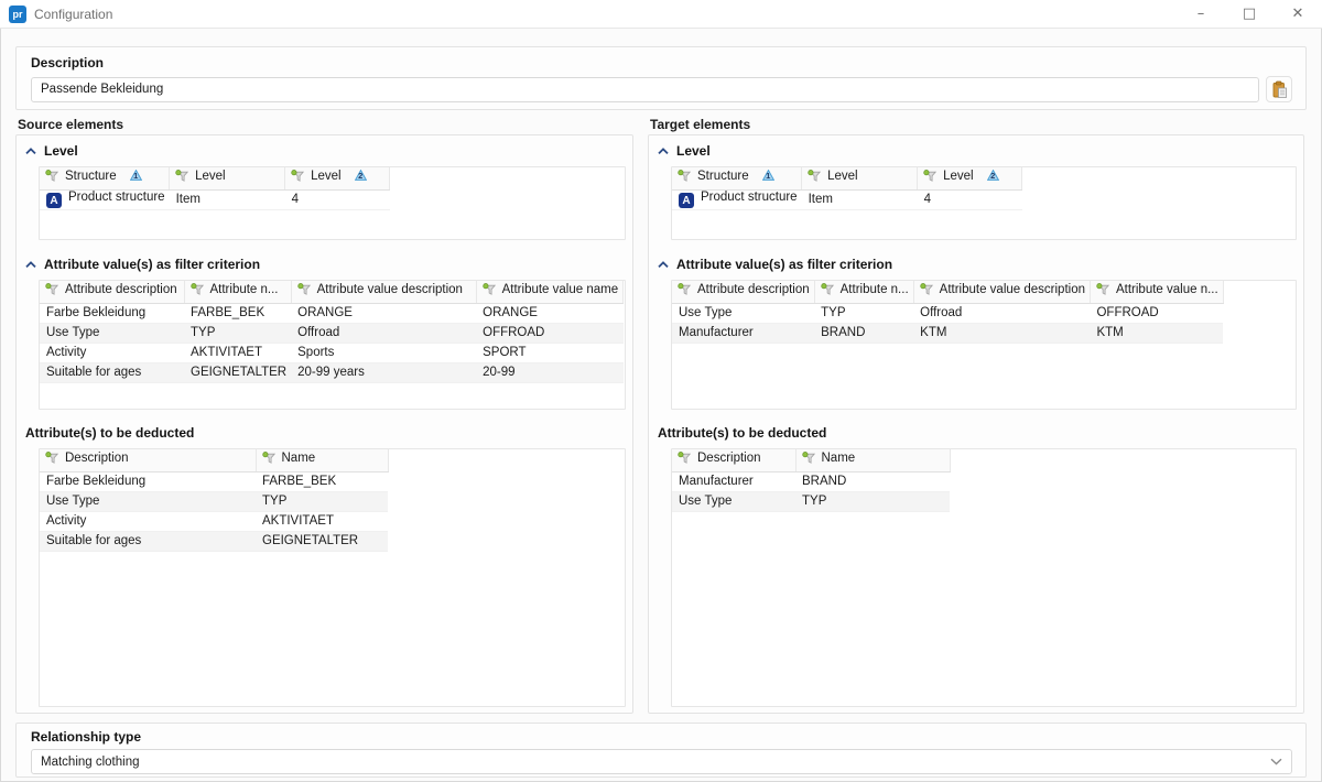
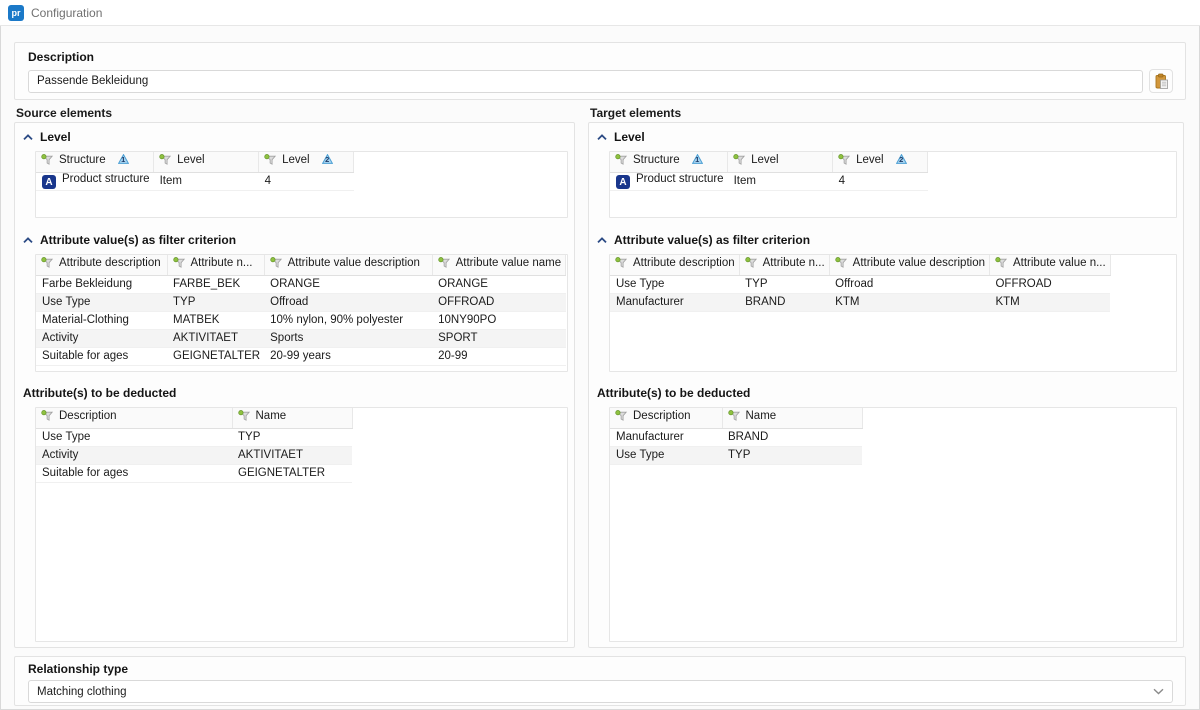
  pr
  Configuration
- –
- □
- ✕
  Description
  Passende Bekleidung
  Source elements
  Target elements
  Level
  Structure 1	Level	Level 2
  A Product structure	Item	4
  Attribute value(s) as filter criterion
  Attribute description	Attribute n...	Attribute value description	Attribute value name
  Farbe Bekleidung	FARBE_BEK	ORANGE	ORANGE
  Use Type	TYP	Offroad	OFFROAD
+ Material-Clothing	MATBEK	10% nylon, 90% polyester	10NY90PO
  Activity	AKTIVITAET	Sports	SPORT
  Suitable for ages	GEIGNETALTER	20-99 years	20-99
  Attribute(s) to be deducted
  Description	Name
- Farbe Bekleidung	FARBE_BEK
  Use Type	TYP
  Activity	AKTIVITAET
  Suitable for ages	GEIGNETALTER
  Level
  Structure 1	Level	Level 2
  A Product structure	Item	4
  Attribute value(s) as filter criterion
  Attribute description	Attribute n...	Attribute value description	Attribute value n...
  Use Type	TYP	Offroad	OFFROAD
  Manufacturer	BRAND	KTM	KTM
  Attribute(s) to be deducted
  Description	Name
  Manufacturer	BRAND
  Use Type	TYP
  Relationship type
  Matching clothing
